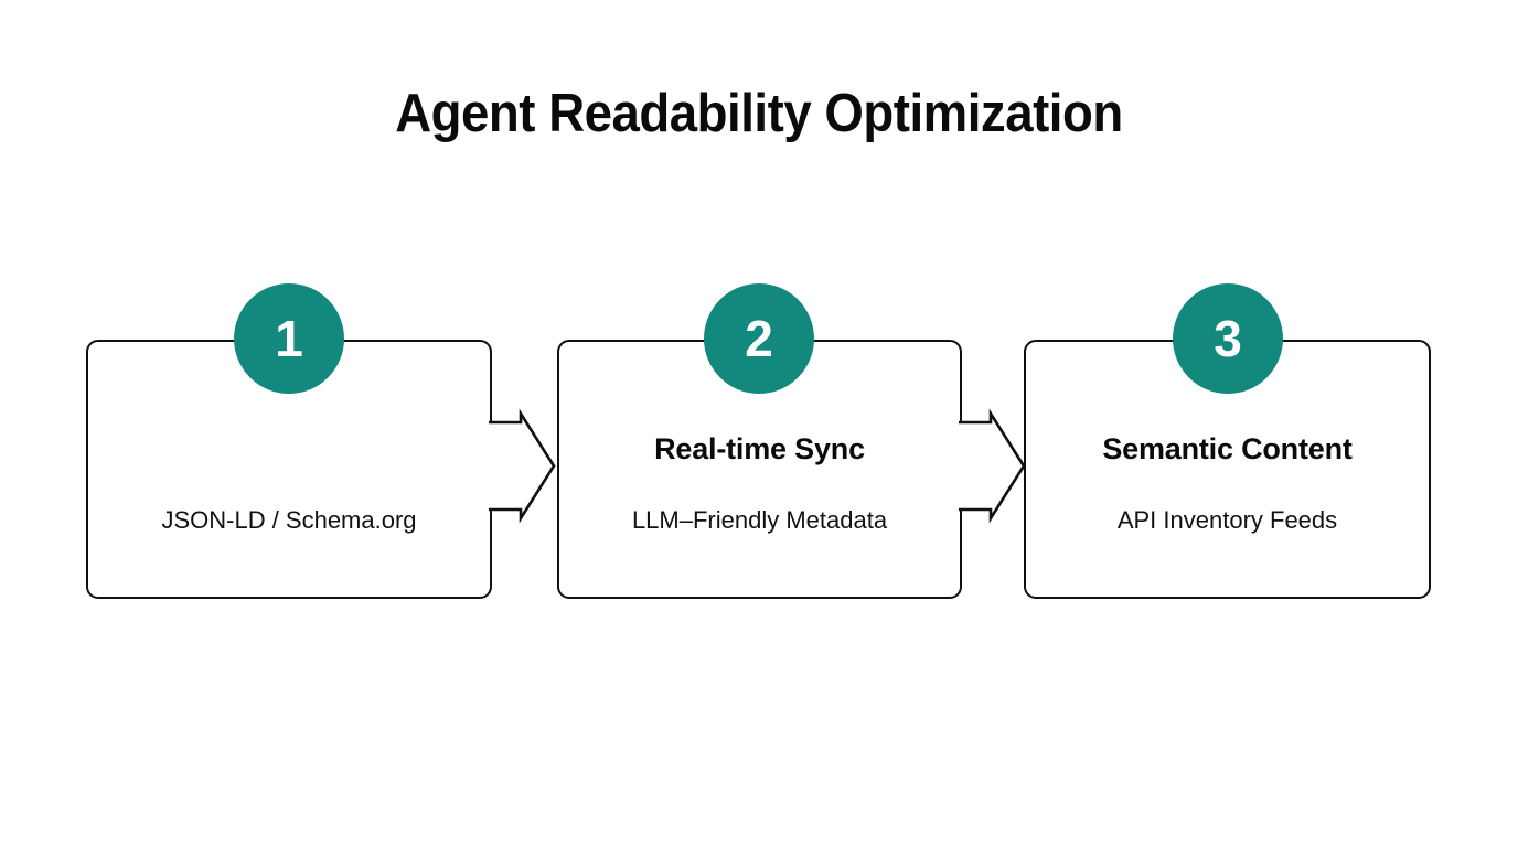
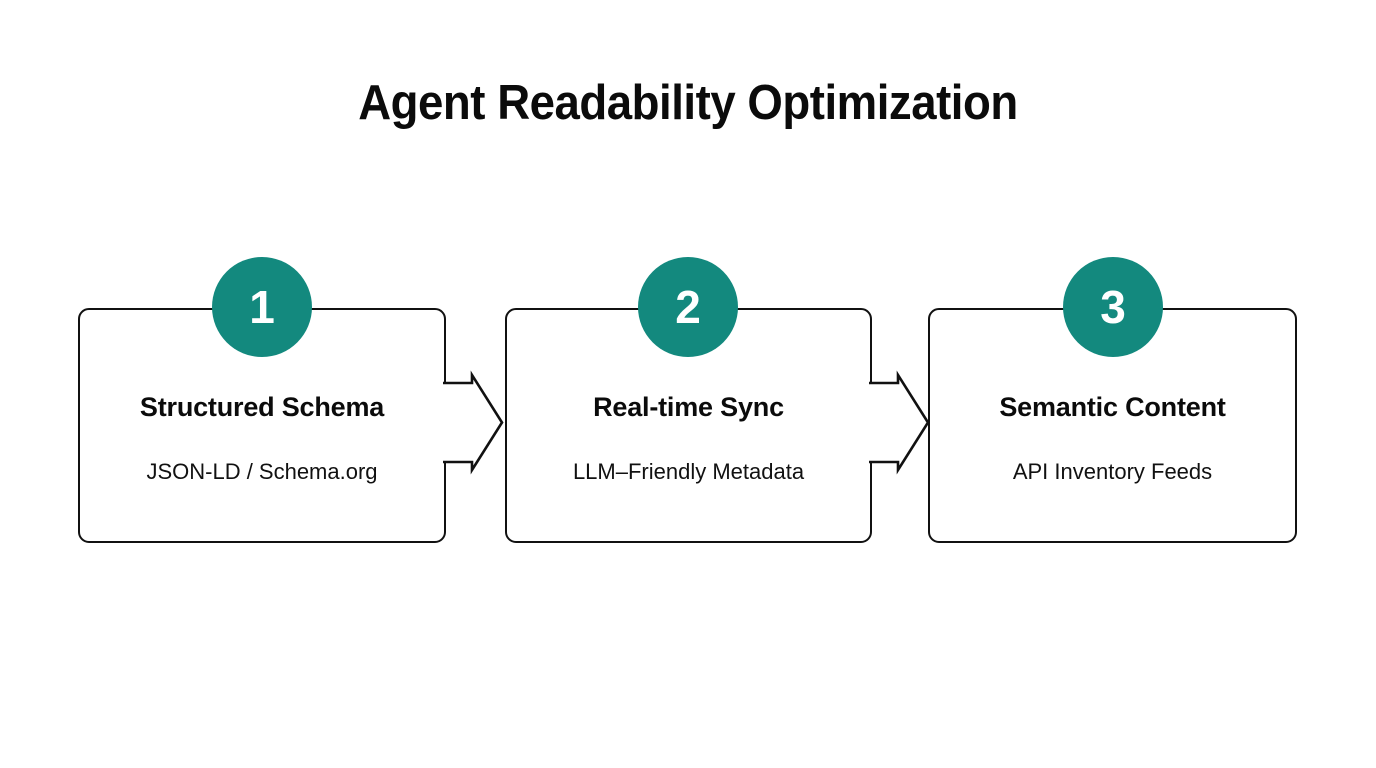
  Agent Readability Optimization
+ Structured Schema
  JSON-LD / Schema.org
  1
  Real-time Sync
  LLM–Friendly Metadata
  2
  Semantic Content
  API Inventory Feeds
  3
